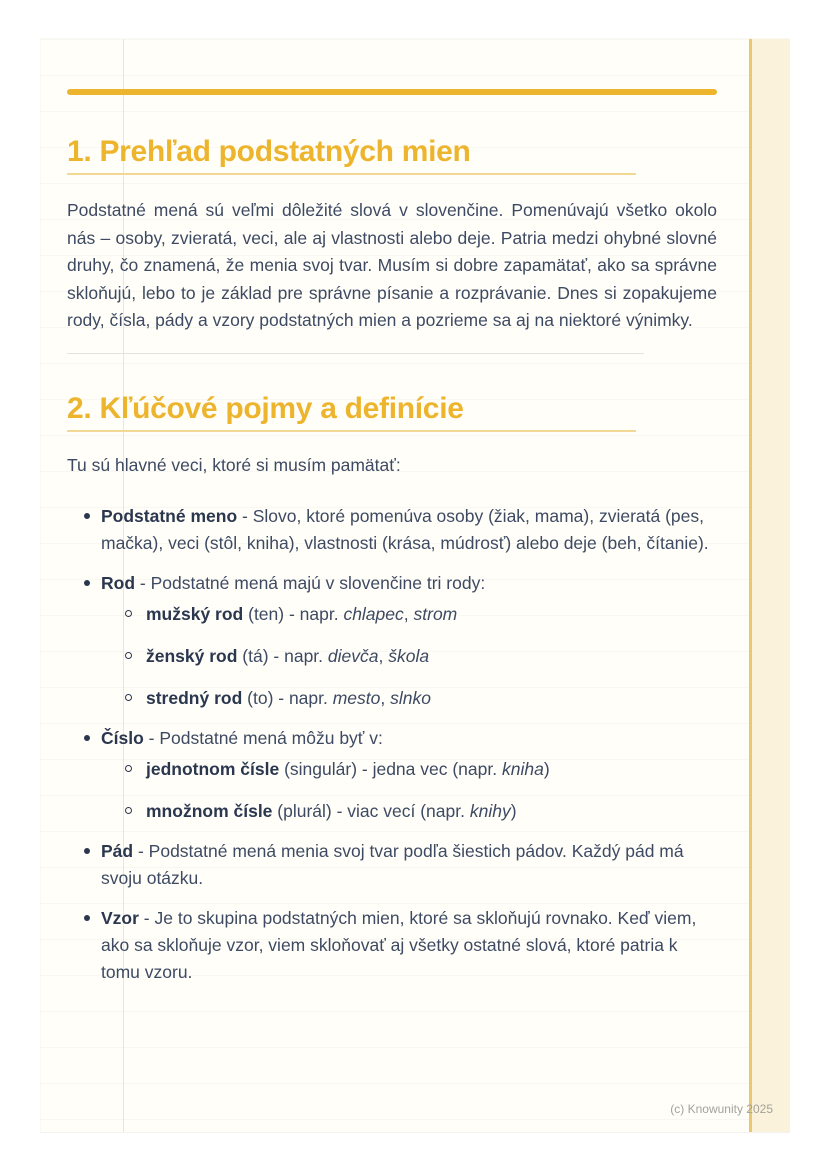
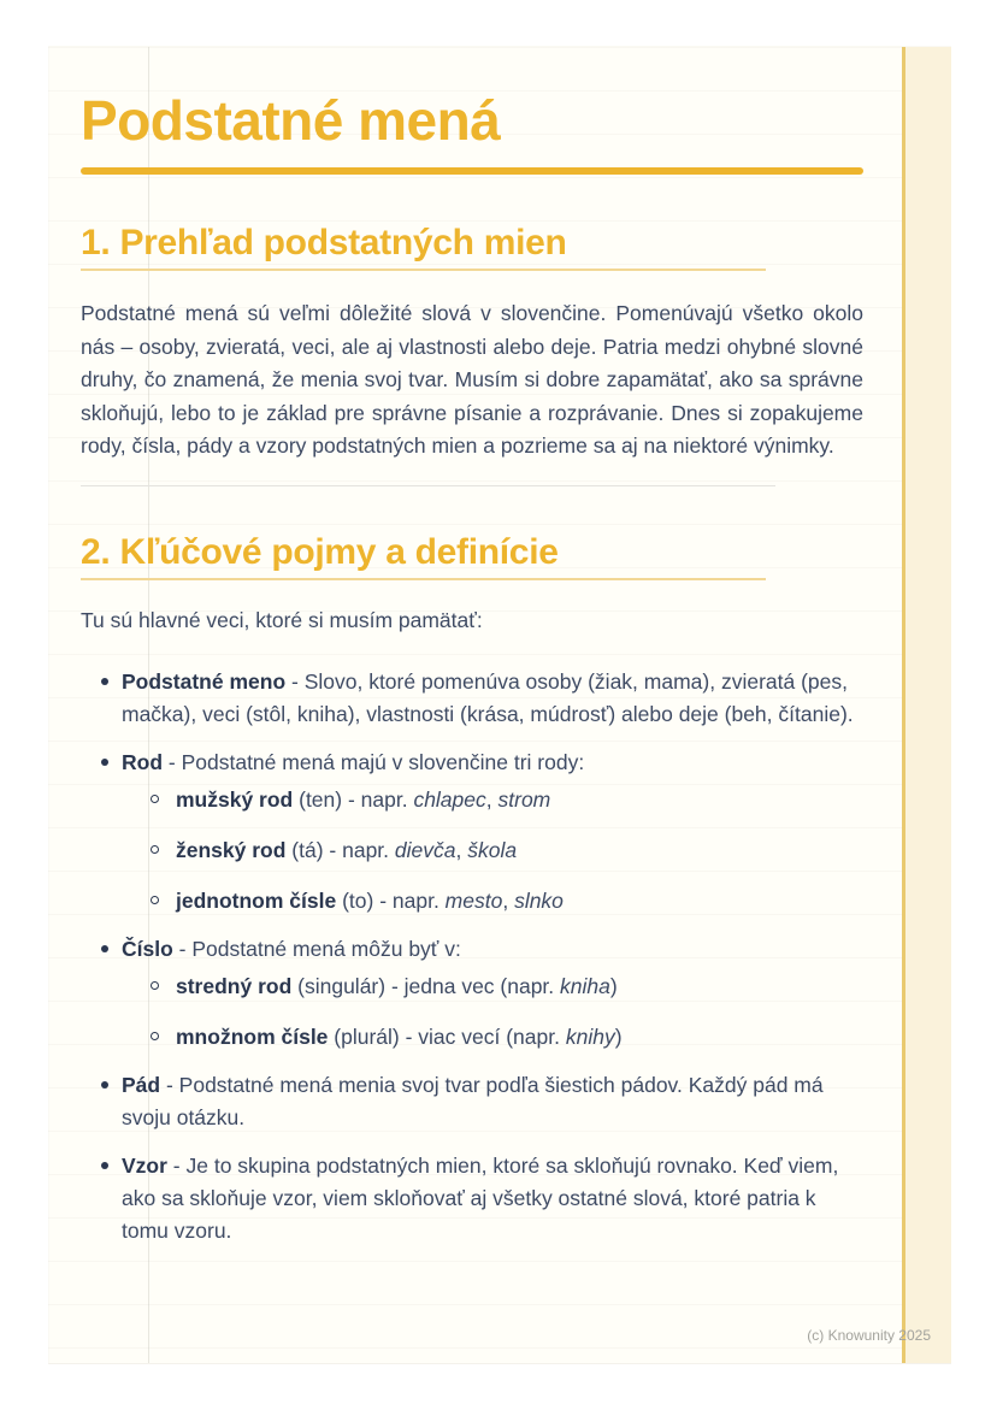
+ Podstatné mená
  1. Prehľad podstatných mien
  Podstatné mená sú veľmi dôležité slová v slovenčine. Pomenúvajú všetko okolo nás – osoby, zvieratá, veci, ale aj vlastnosti alebo deje. Patria medzi ohybné slovné druhy, čo znamená, že menia svoj tvar. Musím si dobre zapamätať, ako sa správne skloňujú, lebo to je základ pre správne písanie a rozprávanie. Dnes si zopakujeme rody, čísla, pády a vzory podstatných mien a pozrieme sa aj na niektoré výnimky.
  2. Kľúčové pojmy a definície
  Tu sú hlavné veci, ktoré si musím pamätať:
  Podstatné meno - Slovo, ktoré pomenúva osoby (žiak, mama), zvieratá (pes, mačka), veci (stôl, kniha), vlastnosti (krása, múdrosť) alebo deje (beh, čítanie).
  Rod - Podstatné mená majú v slovenčine tri rody:
  mužský rod (ten) - napr. chlapec, strom
  ženský rod (tá) - napr. dievča, škola
- stredný rod (to) - napr. mesto, slnko
+ jednotnom čísle (to) - napr. mesto, slnko
  Číslo - Podstatné mená môžu byť v:
- jednotnom čísle (singulár) - jedna vec (napr. kniha)
+ stredný rod (singulár) - jedna vec (napr. kniha)
  množnom čísle (plurál) - viac vecí (napr. knihy)
  Pád - Podstatné mená menia svoj tvar podľa šiestich pádov. Každý pád má svoju otázku.
  Vzor - Je to skupina podstatných mien, ktoré sa skloňujú rovnako. Keď viem, ako sa skloňuje vzor, viem skloňovať aj všetky ostatné slová, ktoré patria k tomu vzoru.
  (c) Knowunity 2025
